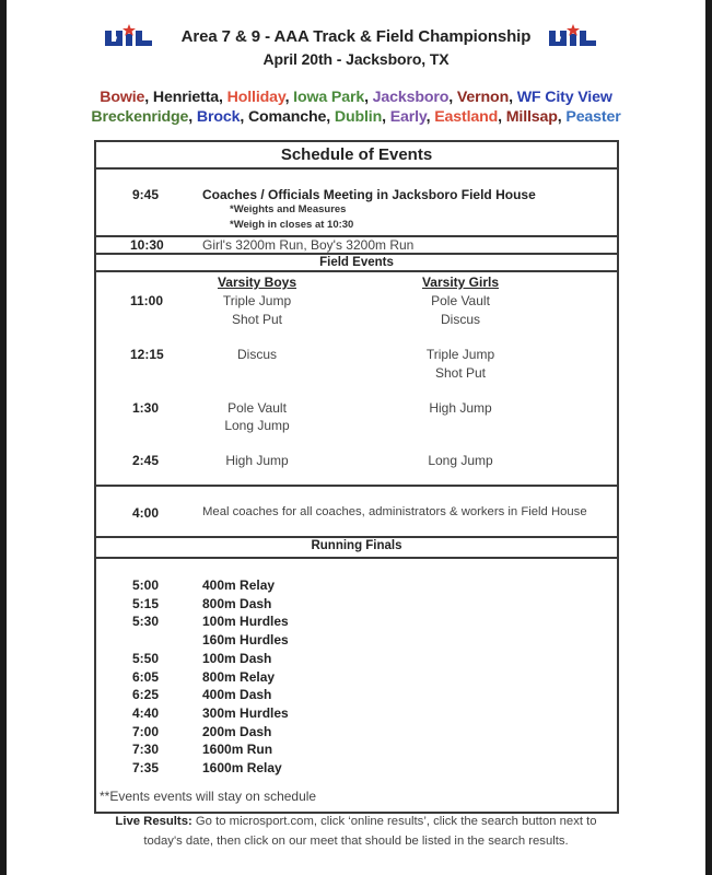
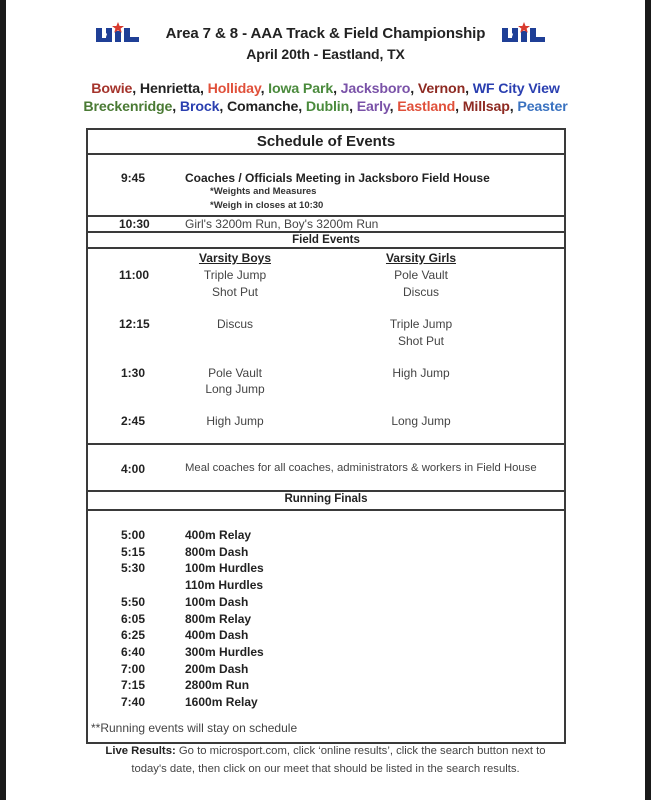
- Area 7 & 9 - AAA Track & Field Championship
+ Area 7 & 8 - AAA Track & Field Championship
- April 20th - Jacksboro, TX
+ April 20th - Eastland, TX
  Bowie, Henrietta, Holliday, Iowa Park, Jacksboro, Vernon, WF City View
  Breckenridge, Brock, Comanche, Dublin, Early, Eastland, Millsap, Peaster
  Schedule of Events
  9:45
  Coaches / Officials Meeting in Jacksboro Field House
  *Weights and Measures
  *Weigh in closes at 10:30
  10:30
  Girl's 3200m Run, Boy's 3200m Run
  Field Events
  Varsity Boys
  Varsity Girls
  11:00
  Triple Jump
  Shot Put
  Pole Vault
  Discus
  12:15
  Discus
  Triple Jump
  Shot Put
  1:30
  Pole Vault
  Long Jump
  High Jump
  2:45
  High Jump
  Long Jump
  4:00
  Meal coaches for all coaches, administrators & workers in Field House
  Running Finals
  5:00
  400m Relay
  5:15
  800m Dash
  5:30
  100m Hurdles
- 160m Hurdles
+ 110m Hurdles
  5:50
  100m Dash
  6:05
  800m Relay
  6:25
  400m Dash
- 4:40
+ 6:40
  300m Hurdles
  7:00
  200m Dash
- 7:30
+ 7:15
- 1600m Run
+ 2800m Run
- 7:35
+ 7:40
  1600m Relay
- **Events events will stay on schedule
+ **Running events will stay on schedule
  Live Results: Go to microsport.com, click ‘online results’, click the search button next to
  today's date, then click on our meet that should be listed in the search results.
